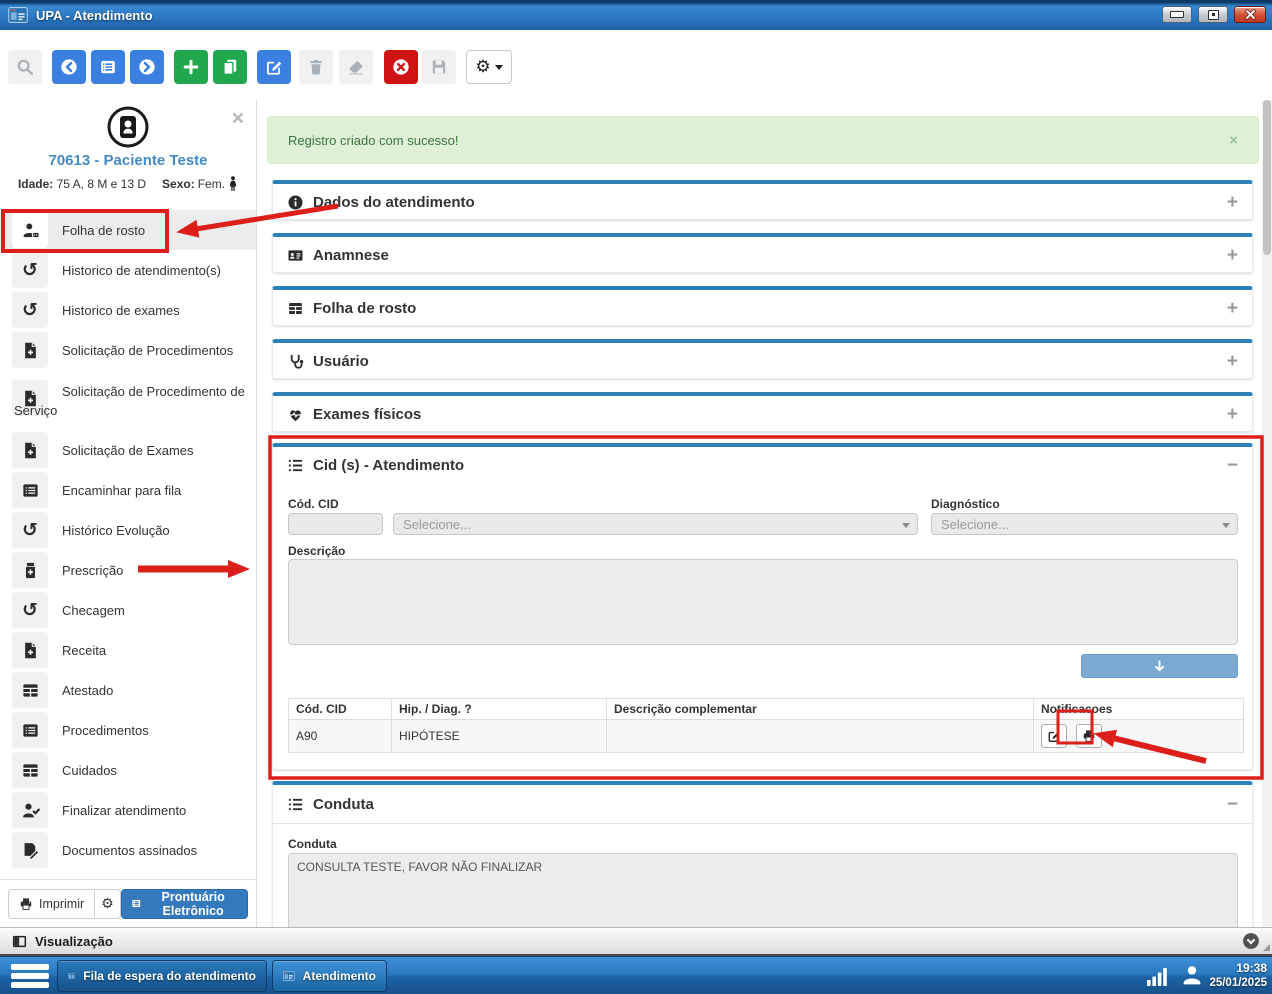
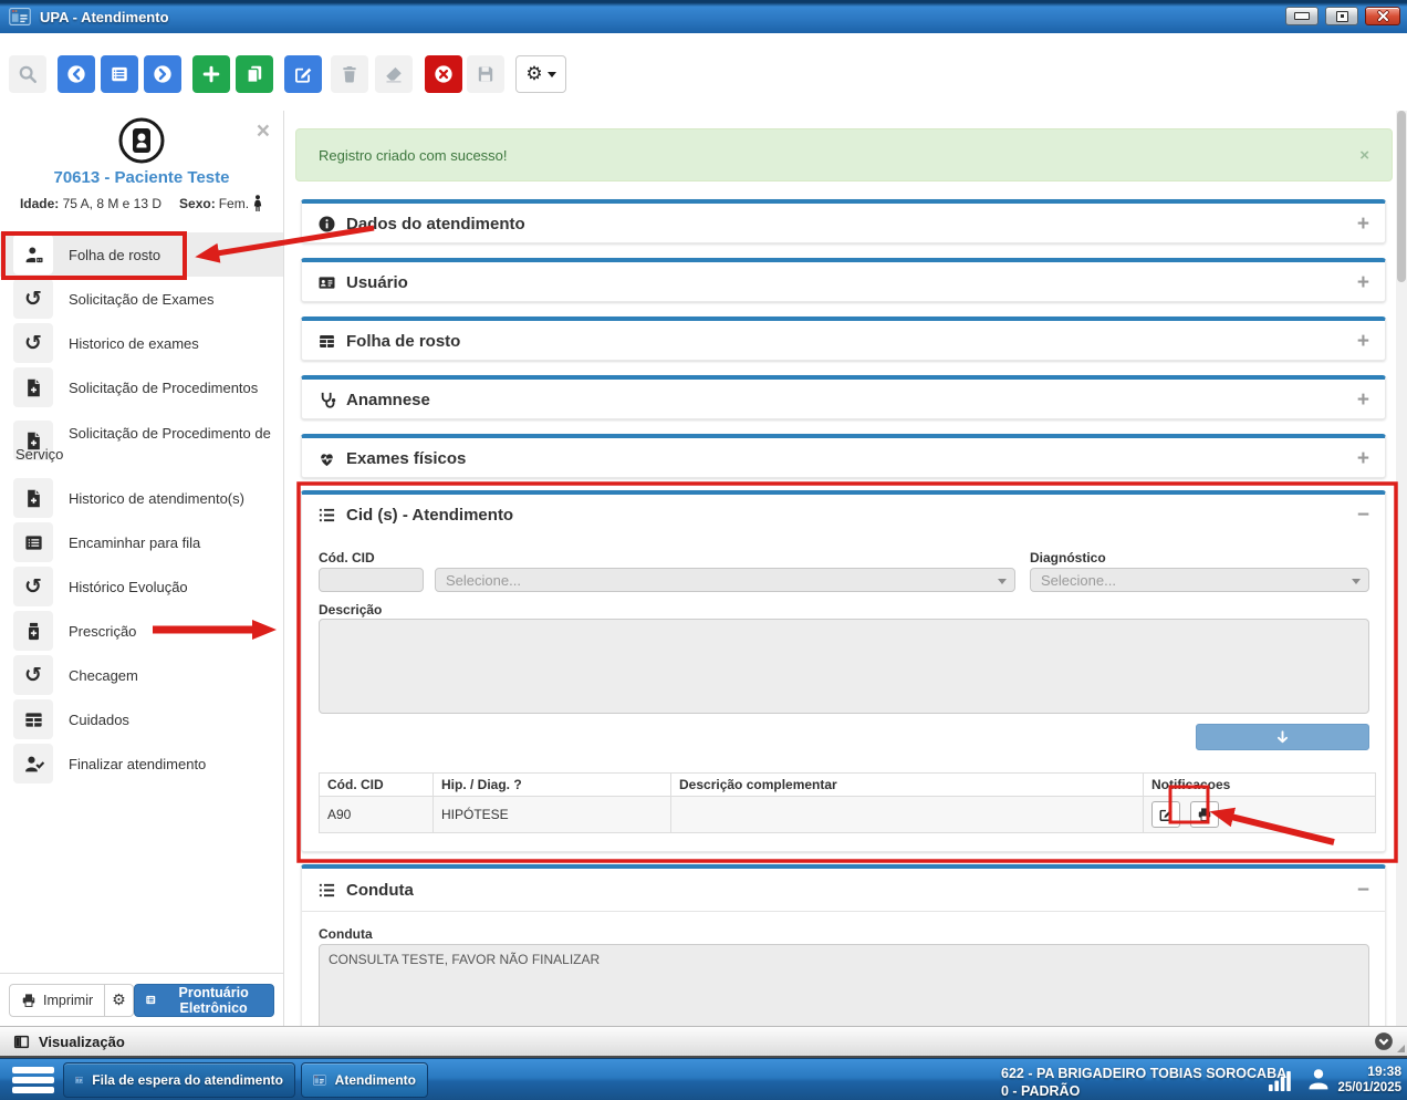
  UPA - Atendimento
  ×
  70613 - Paciente Teste
  Idade: 75 A, 8 M e 13 D
  Sexo:
  Fem.
  Folha de rosto
- Historico de atendimento(s)
+ Solicitação de Exames
  Historico de exames
  Solicitação de Procedimentos
  Solicitação de Procedimento de Serviço
- Solicitação de Exames
+ Historico de atendimento(s)
  Encaminhar para fila
  Histórico Evolução
  Prescrição
  Checagem
- Receita
- Atestado
- Procedimentos
  Cuidados
  Finalizar atendimento
- Documentos assinados
  Imprimir
  Prontuário Eletrônico
  Registro criado com sucesso!
  ×
  Dados do atendimento
  +
- Anamnese
+ Usuário
  +
  Folha de rosto
  +
- Usuário
+ Anamnese
  +
  Exames físicos
  +
  Cid (s) - Atendimento
  −
  Cód. CID
  Selecione...
  Diagnóstico
  Selecione...
  Descrição
  Cód. CID	Hip. / Diag. ?	Descrição complementar	Notificacoes
  A90	HIPÓTESE
  Conduta
  −
  Conduta
  CONSULTA TESTE, FAVOR NÃO FINALIZAR
  Visualização
  Fila de espera do atendimento
  Atendimento
+ 622 - PA BRIGADEIRO TOBIAS SOROCABA
+ 0 - PADRÃO
  19:38
  25/01/2025
